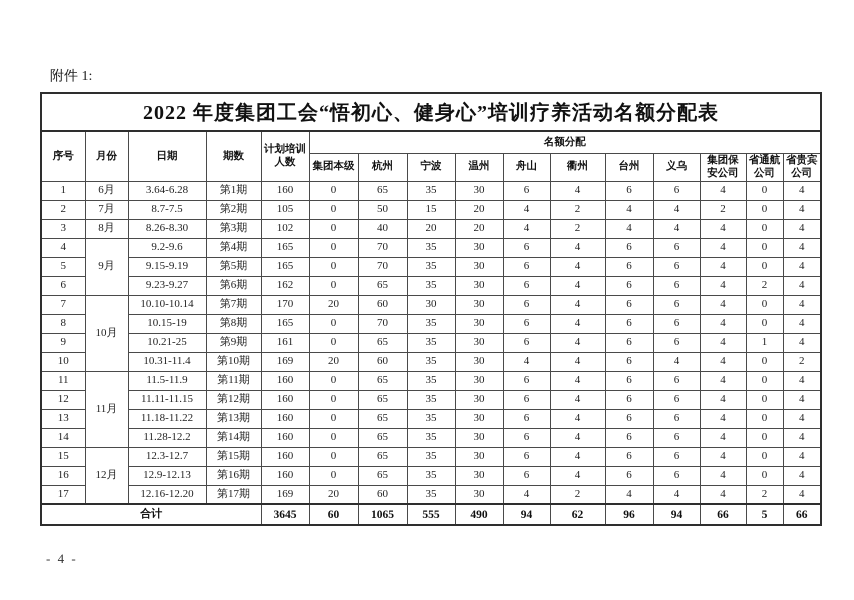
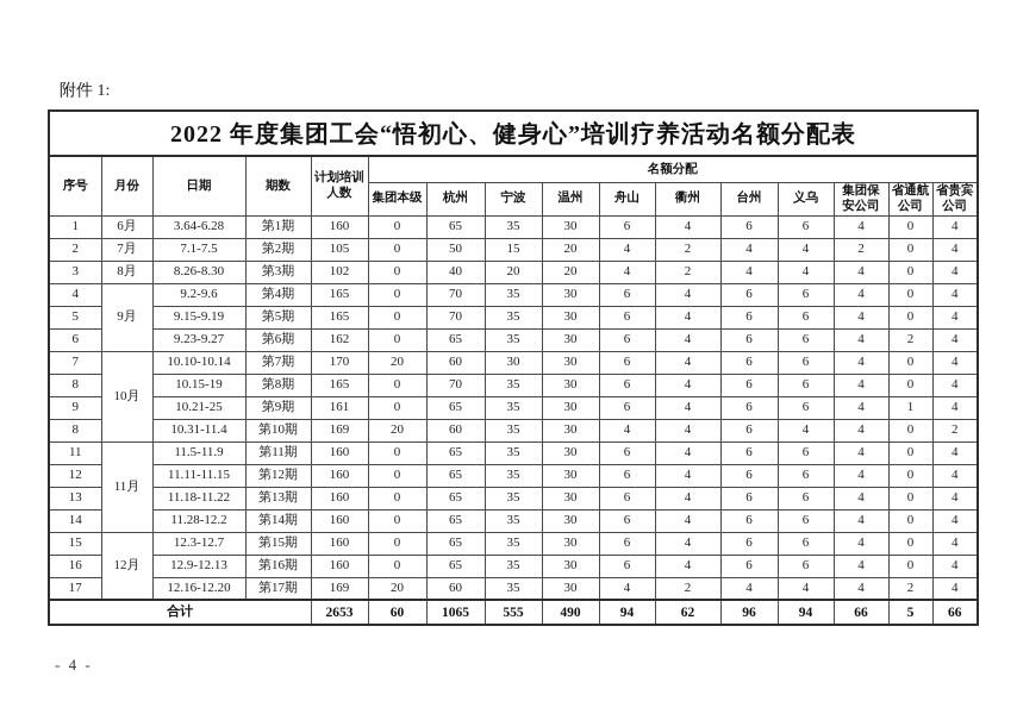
  附件 1:
  2022 年度集团工会“悟初心、健身心”培训疗养活动名额分配表
  序号	月份	日期	期数	计划培训 人数	名额分配
  集团本级	杭州	宁波	温州	舟山	衢州	台州	义乌	集团保 安公司	省通航 公司	省贵宾 公司
  1	6月	3.64-6.28	第1期	160	0	65	35	30	6	4	6	6	4	0	4
- 2	7月	8.7-7.5	第2期	105	0	50	15	20	4	2	4	4	2	0	4
+ 2	7月	7.1-7.5	第2期	105	0	50	15	20	4	2	4	4	2	0	4
  3	8月	8.26-8.30	第3期	102	0	40	20	20	4	2	4	4	4	0	4
  4	9月	9.2-9.6	第4期	165	0	70	35	30	6	4	6	6	4	0	4
  5	9.15-9.19	第5期	165	0	70	35	30	6	4	6	6	4	0	4
  6	9.23-9.27	第6期	162	0	65	35	30	6	4	6	6	4	2	4
  7	10月	10.10-10.14	第7期	170	20	60	30	30	6	4	6	6	4	0	4
  8	10.15-19	第8期	165	0	70	35	30	6	4	6	6	4	0	4
  9	10.21-25	第9期	161	0	65	35	30	6	4	6	6	4	1	4
- 10	10.31-11.4	第10期	169	20	60	35	30	4	4	6	4	4	0	2
+ 8	10.31-11.4	第10期	169	20	60	35	30	4	4	6	4	4	0	2
  11	11月	11.5-11.9	第11期	160	0	65	35	30	6	4	6	6	4	0	4
  12	11.11-11.15	第12期	160	0	65	35	30	6	4	6	6	4	0	4
  13	11.18-11.22	第13期	160	0	65	35	30	6	4	6	6	4	0	4
  14	11.28-12.2	第14期	160	0	65	35	30	6	4	6	6	4	0	4
  15	12月	12.3-12.7	第15期	160	0	65	35	30	6	4	6	6	4	0	4
  16	12.9-12.13	第16期	160	0	65	35	30	6	4	6	6	4	0	4
  17	12.16-12.20	第17期	169	20	60	35	30	4	2	4	4	4	2	4
- 合计	3645	60	1065	555	490	94	62	96	94	66	5	66
+ 合计	2653	60	1065	555	490	94	62	96	94	66	5	66
  - 4 -
